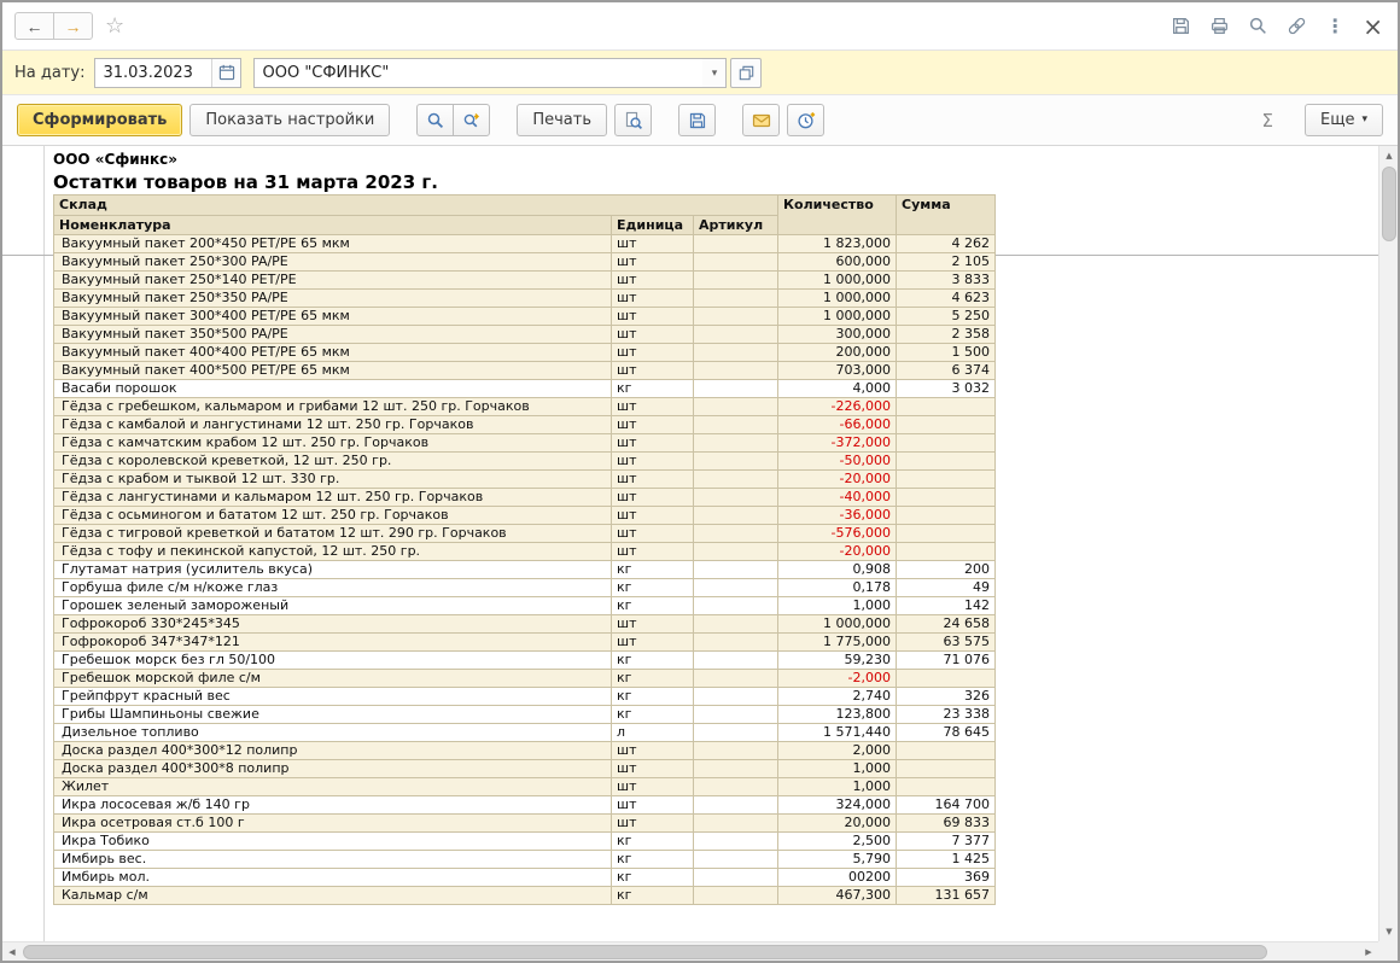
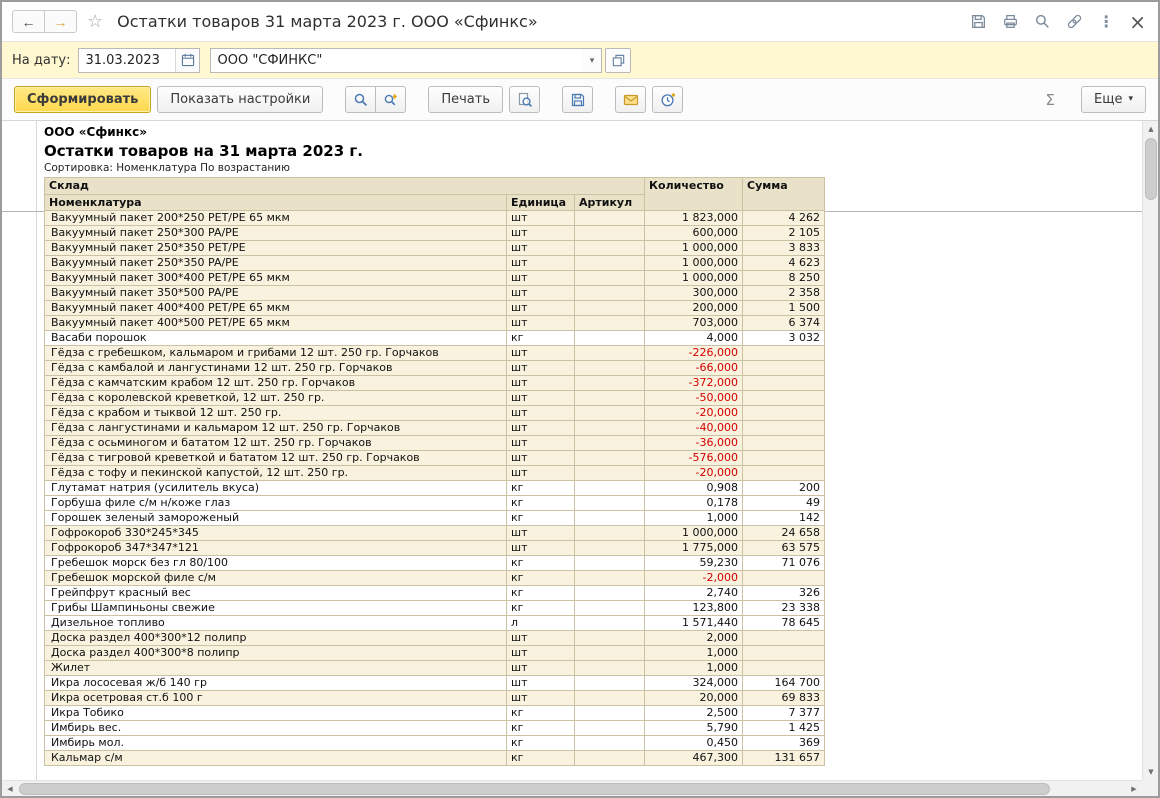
  ←
  →
  ☆
+ Остатки товаров 31 марта 2023 г. ООО «Сфинкс»
  ⋮
  ×
  На дату:
  31.03.2023
  ООО "СФИНКС"
  ▾
  Сформировать
  Показать настройки
  Печать
  Σ
  Еще
  ▾
  ООО «Сфинкс»
  Остатки товаров на 31 марта 2023 г.
+ Сортировка: Номенклатура По возрастанию
  Склад	Количество	Сумма
  Номенклатура	Единица	Артикул
- Вакуумный пакет 200*450 PET/PE 65 мкм	шт		1 823,000	4 262
+ Вакуумный пакет 200*250 PET/PE 65 мкм	шт		1 823,000	4 262
  Вакуумный пакет 250*300 PA/PE	шт		600,000	2 105
- Вакуумный пакет 250*140 PET/PE	шт		1 000,000	3 833
+ Вакуумный пакет 250*350 PET/PE	шт		1 000,000	3 833
  Вакуумный пакет 250*350 PA/PE	шт		1 000,000	4 623
- Вакуумный пакет 300*400 PET/PE 65 мкм	шт		1 000,000	5 250
+ Вакуумный пакет 300*400 PET/PE 65 мкм	шт		1 000,000	8 250
  Вакуумный пакет 350*500 PA/PE	шт		300,000	2 358
  Вакуумный пакет 400*400 PET/PE 65 мкм	шт		200,000	1 500
  Вакуумный пакет 400*500 PET/PE 65 мкм	шт		703,000	6 374
  Васаби порошок	кг		4,000	3 032
  Гёдза с гребешком, кальмаром и грибами 12 шт. 250 гр. Горчаков	шт		-226,000
  Гёдза с камбалой и лангустинами 12 шт. 250 гр. Горчаков	шт		-66,000
  Гёдза с камчатским крабом 12 шт. 250 гр. Горчаков	шт		-372,000
  Гёдза с королевской креветкой, 12 шт. 250 гр.	шт		-50,000
- Гёдза с крабом и тыквой 12 шт. 330 гр.	шт		-20,000
+ Гёдза с крабом и тыквой 12 шт. 250 гр.	шт		-20,000
  Гёдза с лангустинами и кальмаром 12 шт. 250 гр. Горчаков	шт		-40,000
  Гёдза с осьминогом и бататом 12 шт. 250 гр. Горчаков	шт		-36,000
- Гёдза с тигровой креветкой и бататом 12 шт. 290 гр. Горчаков	шт		-576,000
+ Гёдза с тигровой креветкой и бататом 12 шт. 250 гр. Горчаков	шт		-576,000
  Гёдза с тофу и пекинской капустой, 12 шт. 250 гр.	шт		-20,000
  Глутамат натрия (усилитель вкуса)	кг		0,908	200
  Горбуша филе с/м н/коже глаз	кг		0,178	49
  Горошек зеленый замороженый	кг		1,000	142
  Гофрокороб 330*245*345	шт		1 000,000	24 658
  Гофрокороб 347*347*121	шт		1 775,000	63 575
- Гребешок морск без гл 50/100	кг		59,230	71 076
+ Гребешок морск без гл 80/100	кг		59,230	71 076
  Гребешок морской филе с/м	кг		-2,000
  Грейпфрут красный вес	кг		2,740	326
  Грибы Шампиньоны свежие	кг		123,800	23 338
  Дизельное топливо	л		1 571,440	78 645
  Доска раздел 400*300*12 полипр	шт		2,000
  Доска раздел 400*300*8 полипр	шт		1,000
  Жилет	шт		1,000
  Икра лососевая ж/б 140 гр	шт		324,000	164 700
  Икра осетровая ст.б 100 г	шт		20,000	69 833
  Икра Тобико	кг		2,500	7 377
  Имбирь вес.	кг		5,790	1 425
- Имбирь мол.	кг		00200	369
+ Имбирь мол.	кг		0,450	369
  Кальмар с/м	кг		467,300	131 657
  ▲
  ▼
  ◀
  ▶
